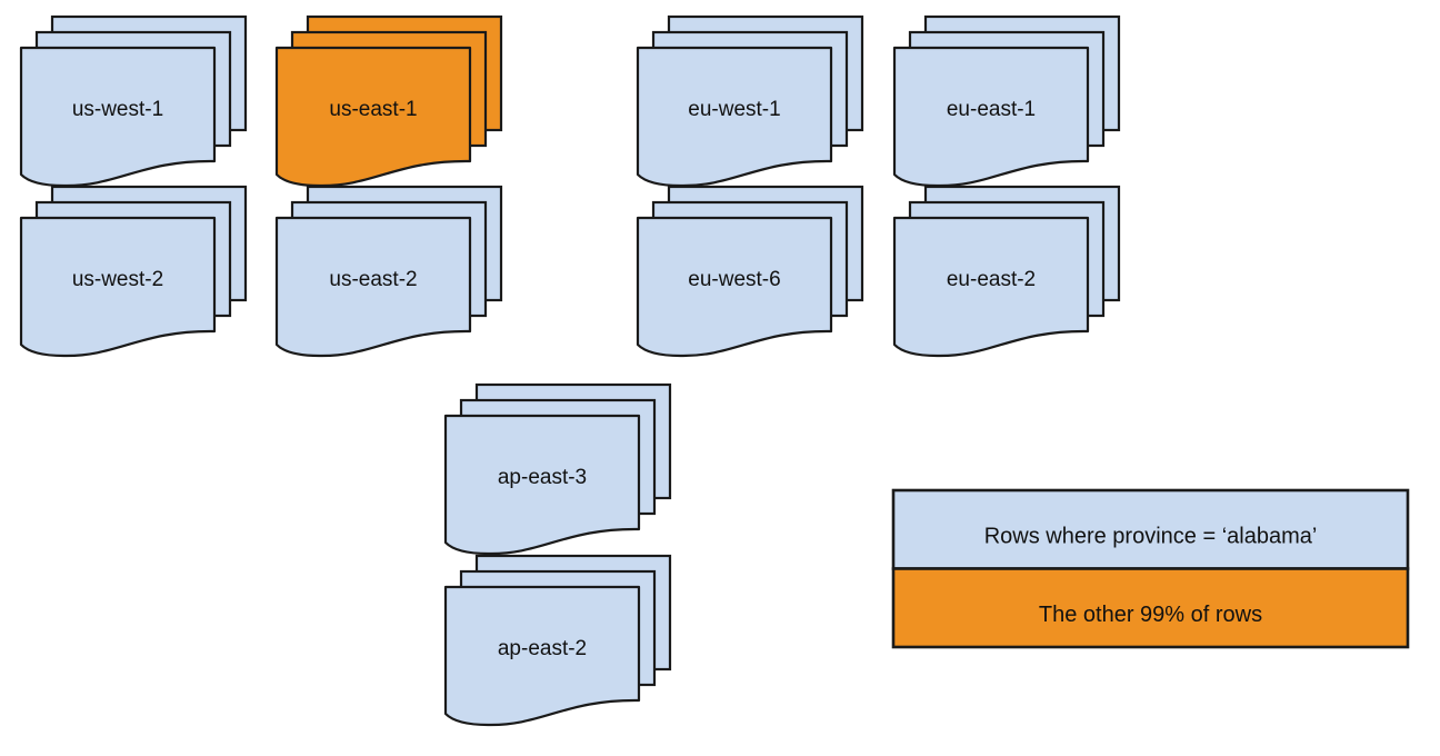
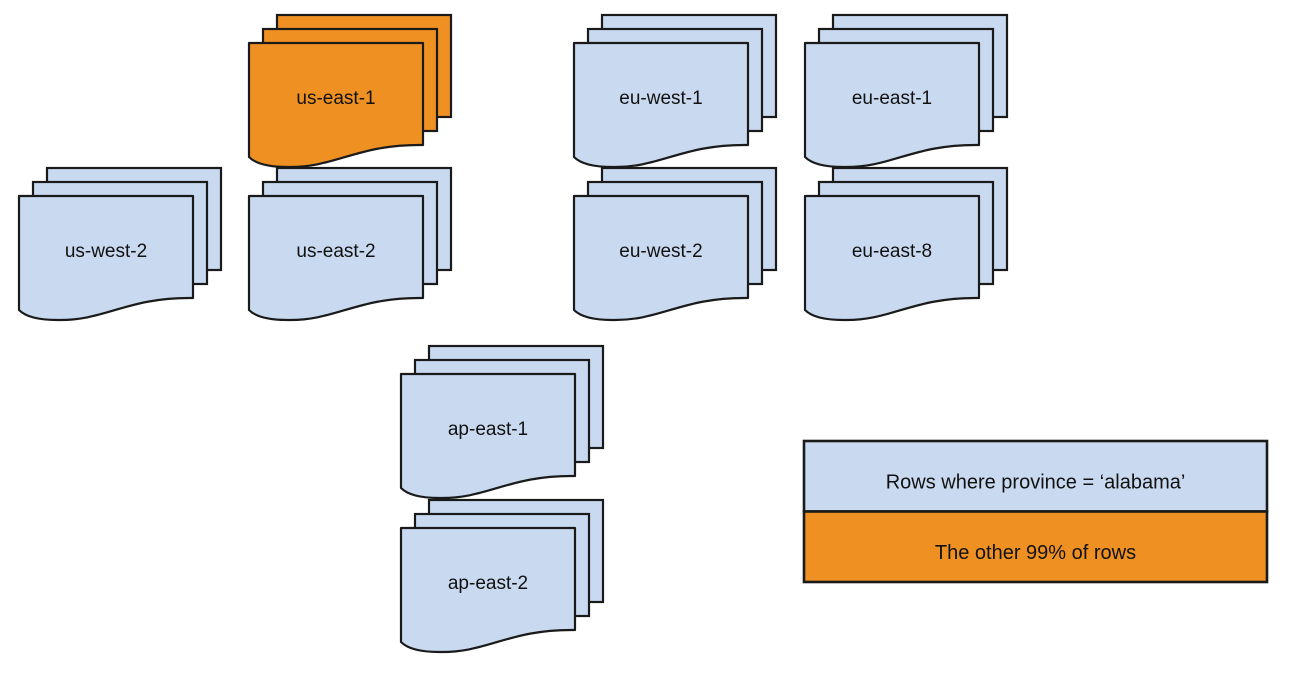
- us-west-1
  us-west-2
  us-east-1
  us-east-2
  eu-west-1
- eu-west-6
+ eu-west-2
  eu-east-1
- eu-east-2
+ eu-east-8
- ap-east-3
+ ap-east-1
  ap-east-2
  Rows where province = ‘alabama’
  The other 99% of rows
